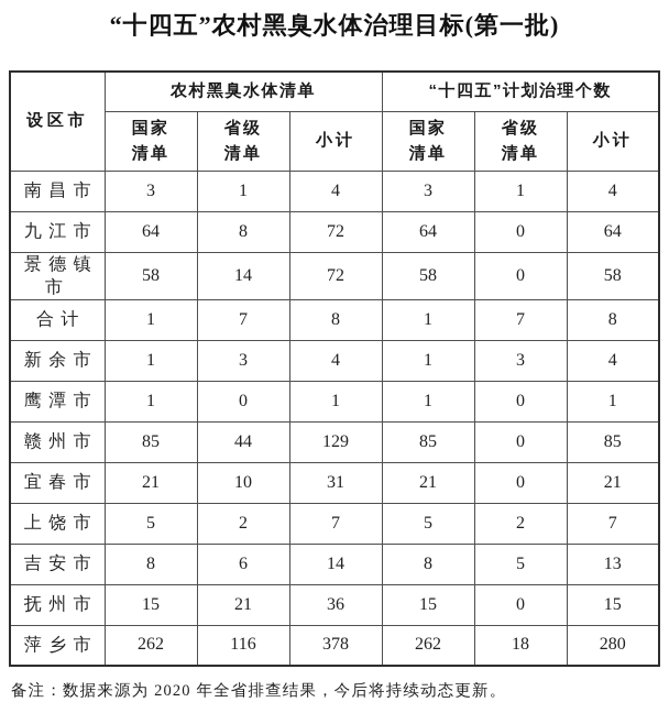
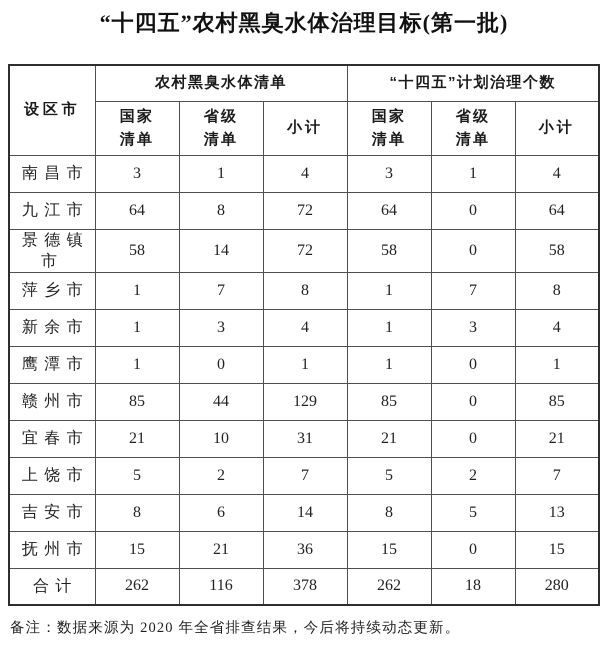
  “十四五”农村黑臭水体治理目标(第一批)
  设区市	农村黑臭水体清单	“十四五”计划治理个数
  国家清单	省级清单	小计	国家清单	省级清单	小计
  南昌市	3	1	4	3	1	4
  九江市	64	8	72	64	0	64
  景德镇市	58	14	72	58	0	58
- 合计	1	7	8	1	7	8
+ 萍乡市	1	7	8	1	7	8
  新余市	1	3	4	1	3	4
  鹰潭市	1	0	1	1	0	1
  赣州市	85	44	129	85	0	85
  宜春市	21	10	31	21	0	21
  上饶市	5	2	7	5	2	7
  吉安市	8	6	14	8	5	13
  抚州市	15	21	36	15	0	15
- 萍乡市	262	116	378	262	18	280
+ 合计	262	116	378	262	18	280
  备注：数据来源为 2020 年全省排查结果，今后将持续动态更新。
